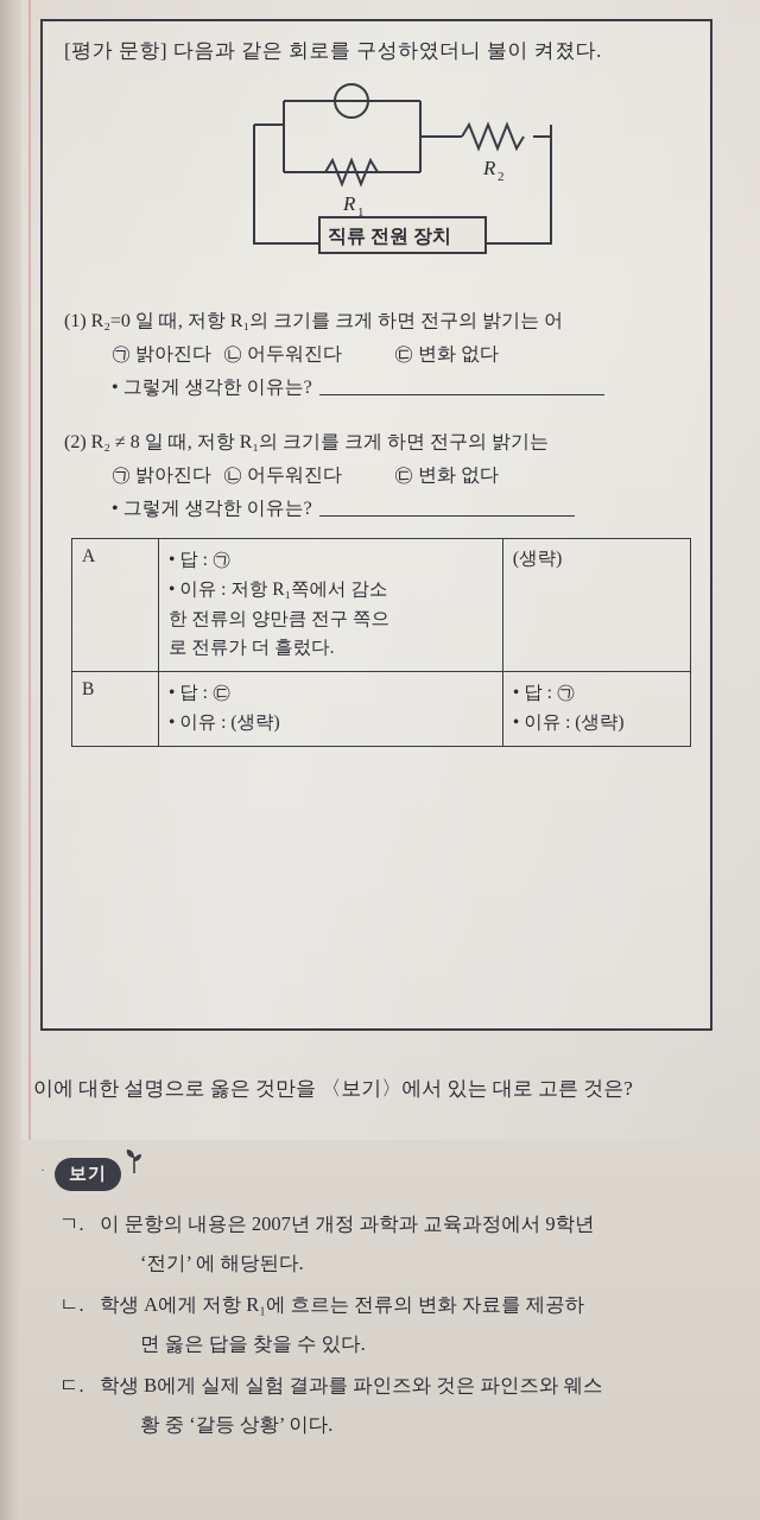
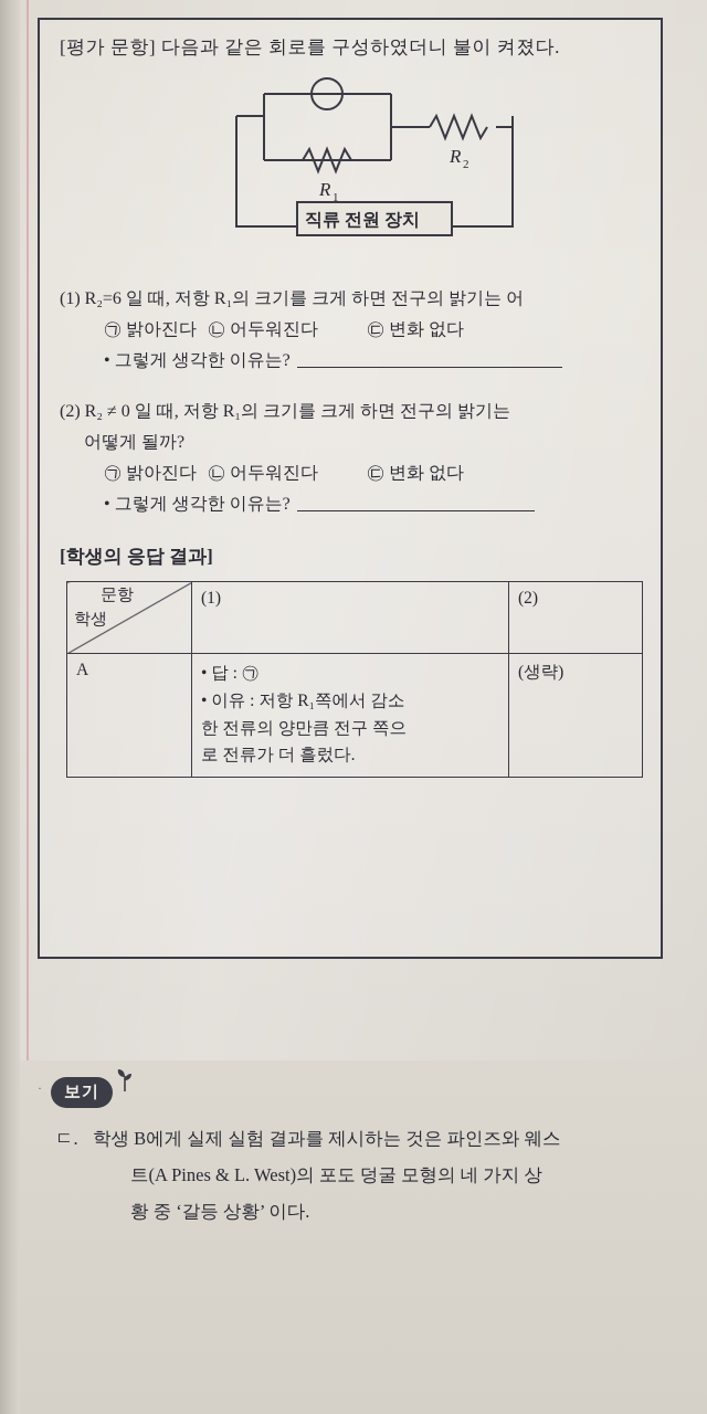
  [평가 문항] 다음과 같은 회로를 구성하였더니 불이 켜졌다.
  R
  1
  R
  2
  직류 전원 장치
- (1) R₂=0 일 때, 저항 R₁의 크기를 크게 하면 전구의 밝기는 어
+ (1) R₂=6 일 때, 저항 R₁의 크기를 크게 하면 전구의 밝기는 어
  ㉠ 밝아진다 ㉡ 어두워진다 ㉢ 변화 없다
  • 그렇게 생각한 이유는?
- (2) R₂ ≠ 8 일 때, 저항 R₁의 크기를 크게 하면 전구의 밝기는
+ (2) R₂ ≠ 0 일 때, 저항 R₁의 크기를 크게 하면 전구의 밝기는
+ 어떻게 될까?
  ㉠ 밝아진다 ㉡ 어두워진다 ㉢ 변화 없다
  • 그렇게 생각한 이유는?
+ [학생의 응답 결과]
+ 문항 학생	(1)	(2)
  A	• 답 : ㉠ • 이유 : 저항 R₁쪽에서 감소 한 전류의 양만큼 전구 쪽으 로 전류가 더 흘렀다.	(생략)
- B	• 답 : ㉢ • 이유 : (생략)	• 답 : ㉠ • 이유 : (생략)
- 이에 대한 설명으로 옳은 것만을 〈보기〉에서 있는 대로 고른 것은?
  ·
  보기
- ㄱ. 이 문항의 내용은 2007년 개정 과학과 교육과정에서 9학년
- ‘전기’ 에 해당된다.
- ㄴ. 학생 A에게 저항 R₁에 흐르는 전류의 변화 자료를 제공하
- 면 옳은 답을 찾을 수 있다.
- ㄷ. 학생 B에게 실제 실험 결과를 파인즈와 것은 파인즈와 웨스
+ ㄷ. 학생 B에게 실제 실험 결과를 제시하는 것은 파인즈와 웨스
+ 트(A Pines & L. West)의 포도 덩굴 모형의 네 가지 상
  황 중 ‘갈등 상황’ 이다.
